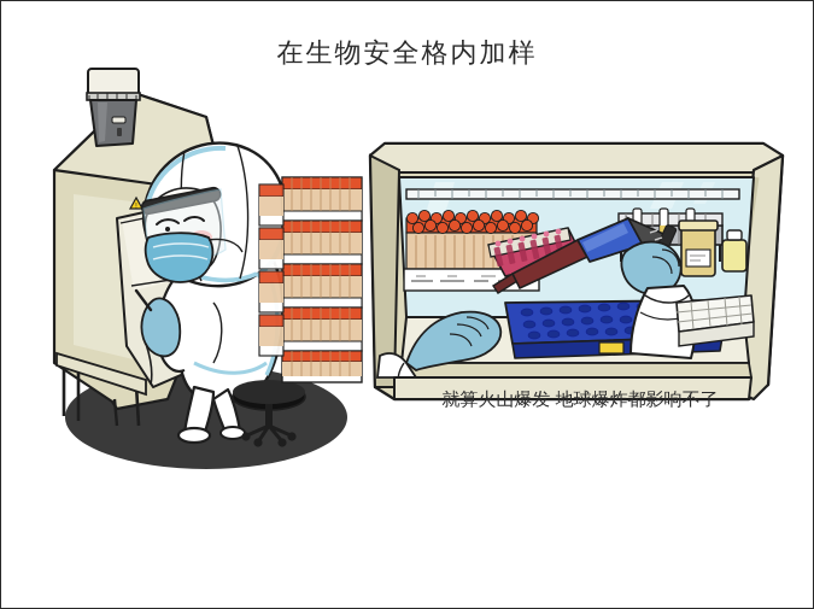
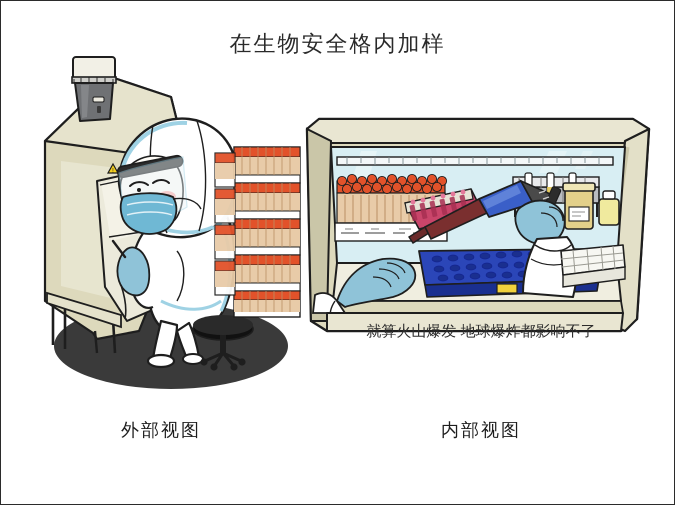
  在生物安全格内加样
  就算火山爆发 地球爆炸都影响不了
+ 外部视图
+ 内部视图
